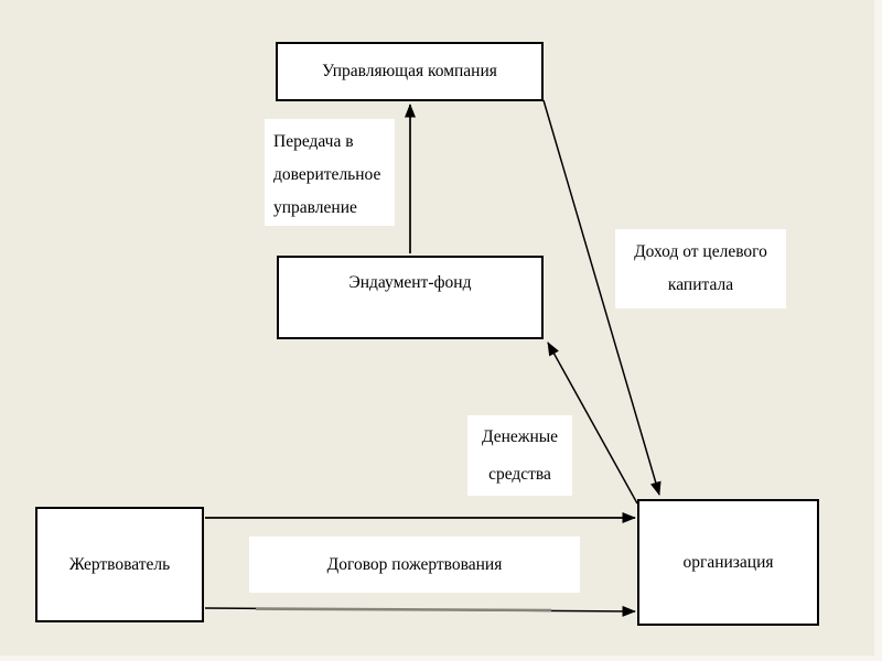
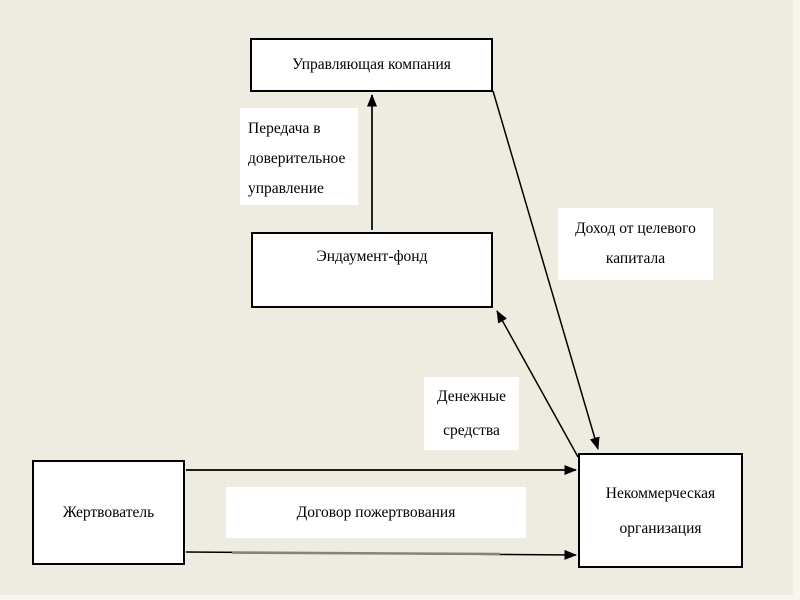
  Управляющая компания
  Передача в
  доверительное
  управление
  Эндаумент-фонд
  Доход от целевого
  капитала
  Денежные
  средства
  Жертвователь
  Договор пожертвования
+ Некоммерческая
  организация
